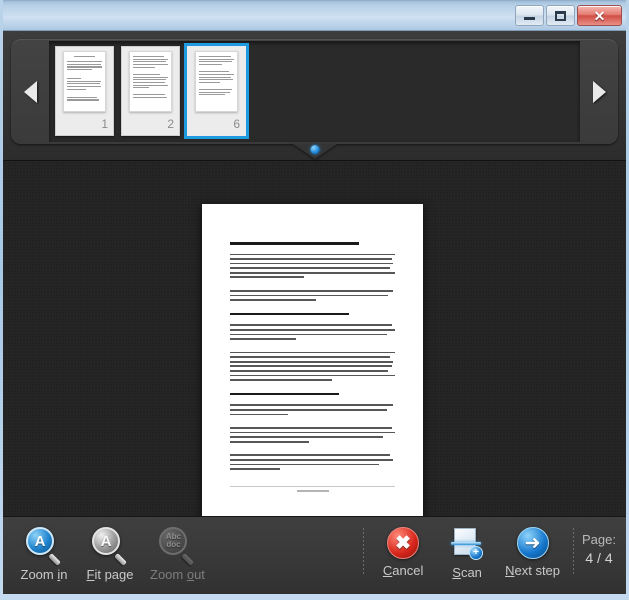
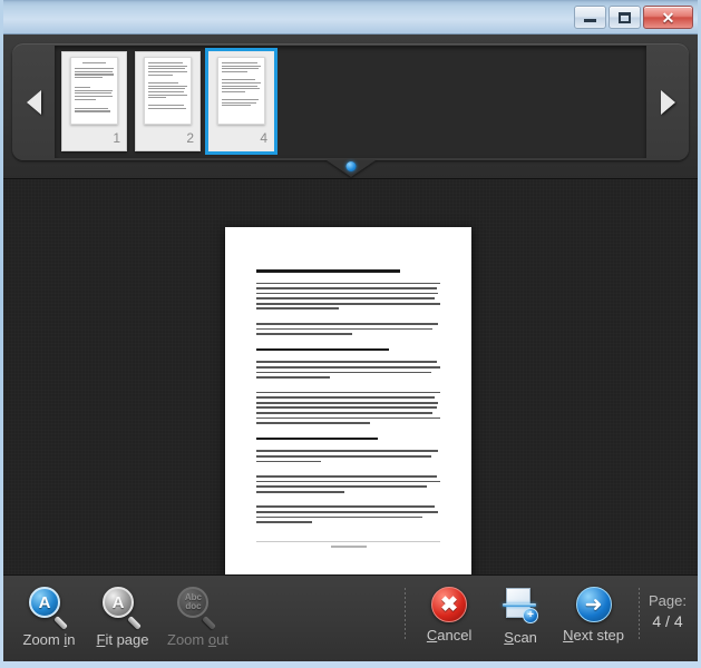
  ✕
  1
  2
- 6
+ 4
  A
  Zoom in
  A
  Fit page
  Abc doc
  Zoom out
  ✖
  Cancel
  +
  Scan
  ➜
  Next step
  Page:
  4 / 4
